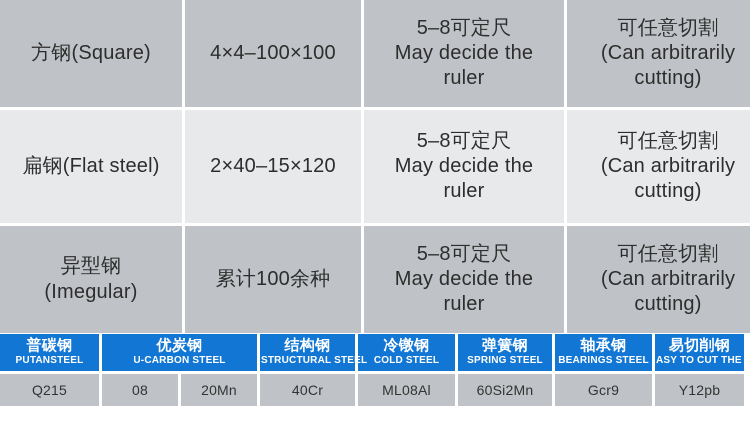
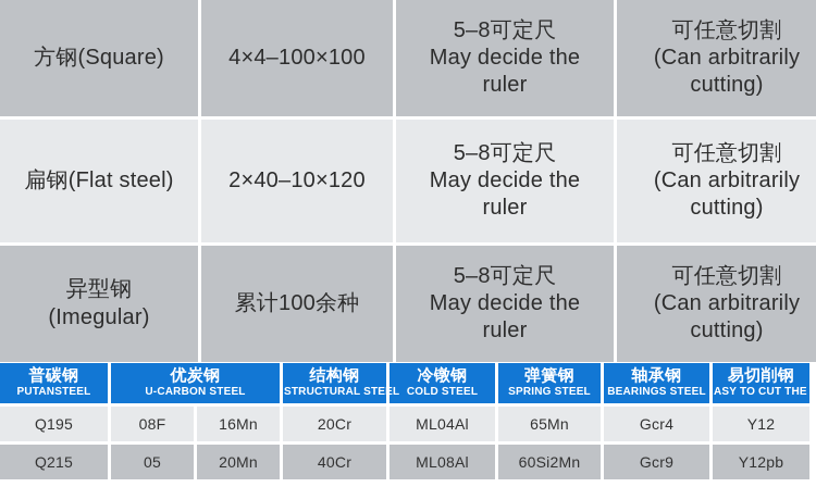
  方钢(Square)	4×4–100×100	5–8可定尺 May decide the ruler	可任意切割 (Can arbitrarily cutting)
- 扁钢(Flat steel)	2×40–15×120	5–8可定尺 May decide the ruler	可任意切割 (Can arbitrarily cutting)
+ 扁钢(Flat steel)	2×40–10×120	5–8可定尺 May decide the ruler	可任意切割 (Can arbitrarily cutting)
  异型钢 (Imegular)	累计100余种	5–8可定尺 May decide the ruler	可任意切割 (Can arbitrarily cutting)
  普碳钢 PUTANSTEEL	优炭钢 U-CARBON STEEL	结构钢 STRUCTURAL STEEL	冷镦钢 COLD STEEL	弹簧钢 SPRING STEEL	轴承钢 BEARINGS STEEL	易切削钢 ASY TO CUT THE S
+ Q195	08F	16Mn	20Cr	ML04Al	65Mn	Gcr4	Y12
- Q215	08	20Mn	40Cr	ML08Al	60Si2Mn	Gcr9	Y12pb
+ Q215	05	20Mn	40Cr	ML08Al	60Si2Mn	Gcr9	Y12pb
